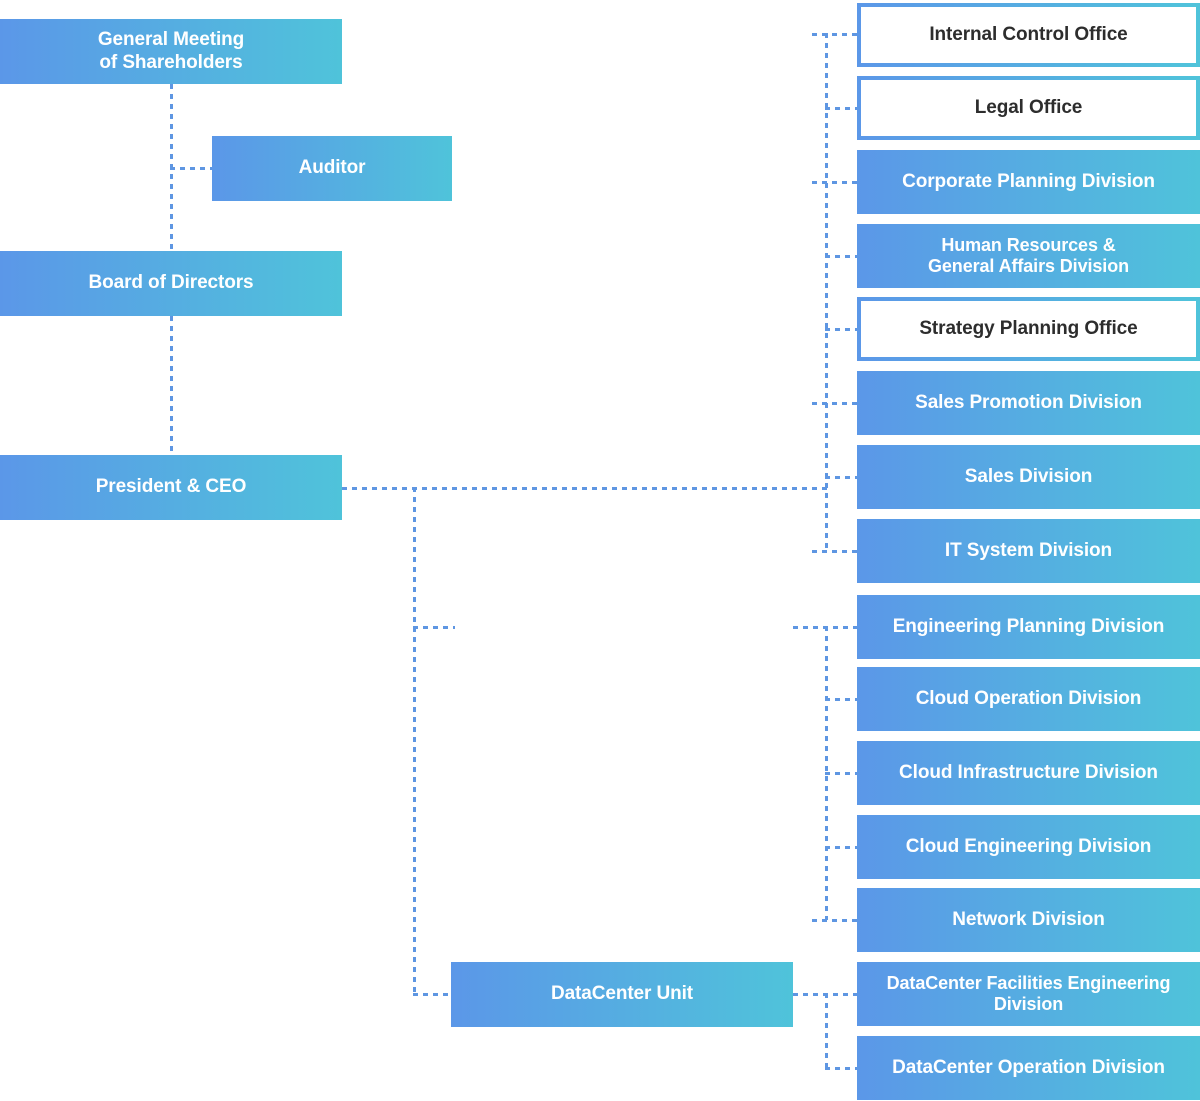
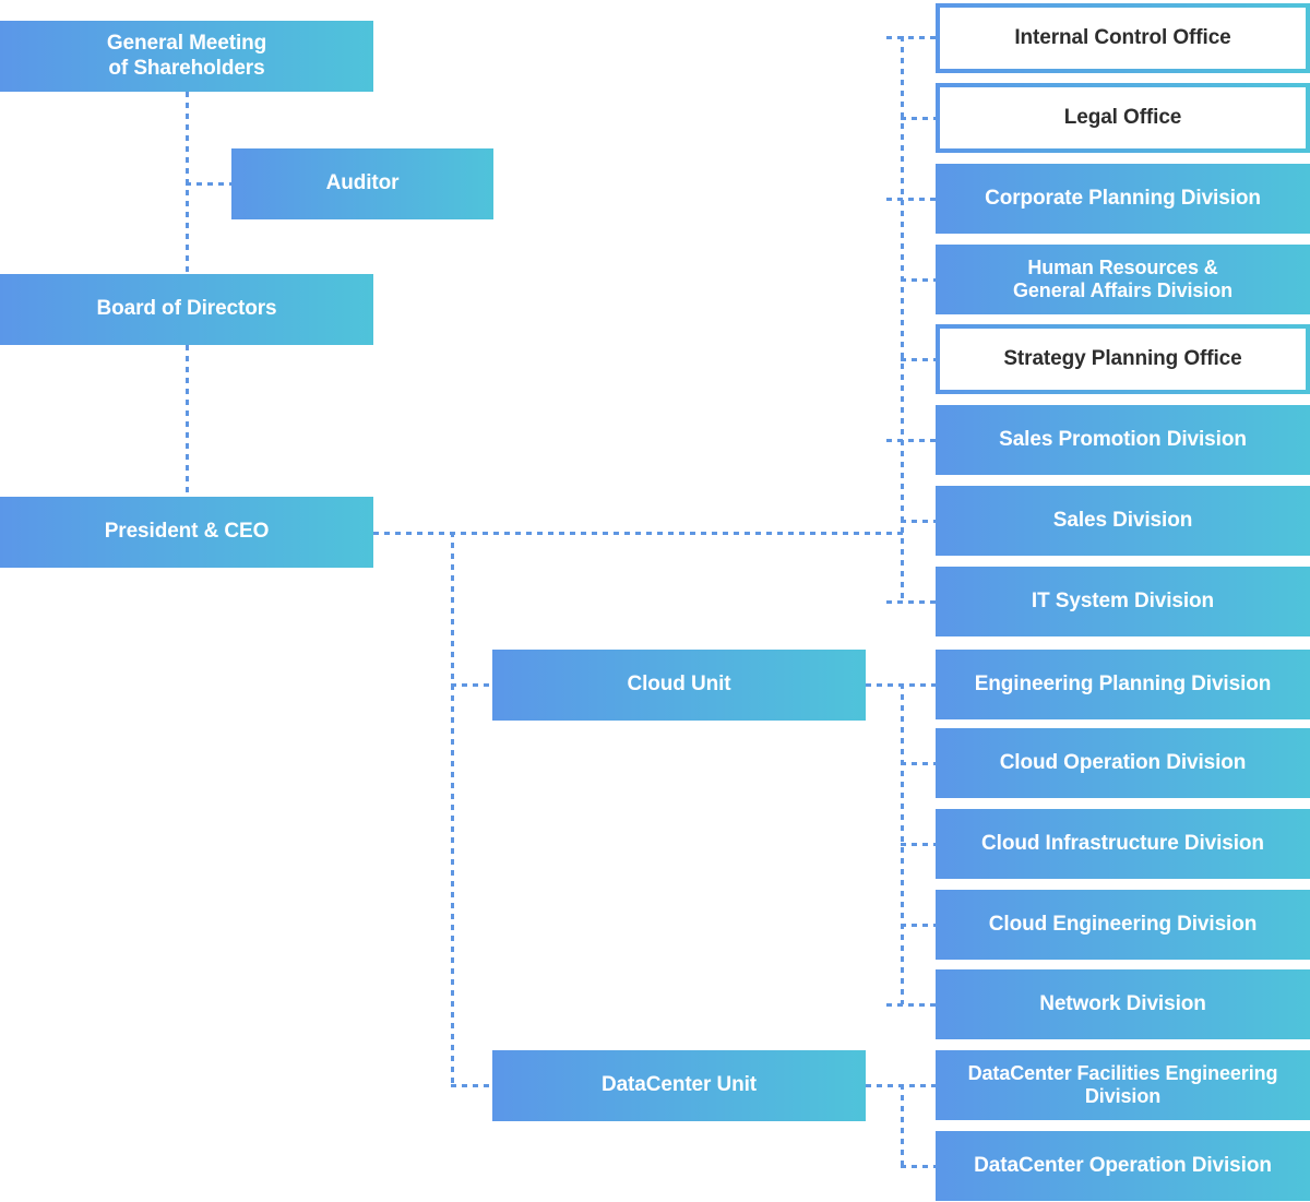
  General Meeting
  of Shareholders
  Auditor
  Board of Directors
  President & CEO
+ Cloud Unit
  DataCenter Unit
  Internal Control Office
  Legal Office
  Corporate Planning Division
  Human Resources &
  General Affairs Division
  Strategy Planning Office
  Sales Promotion Division
  Sales Division
  IT System Division
  Engineering Planning Division
  Cloud Operation Division
  Cloud Infrastructure Division
  Cloud Engineering Division
  Network Division
  DataCenter Facilities Engineering
  Division
  DataCenter Operation Division
